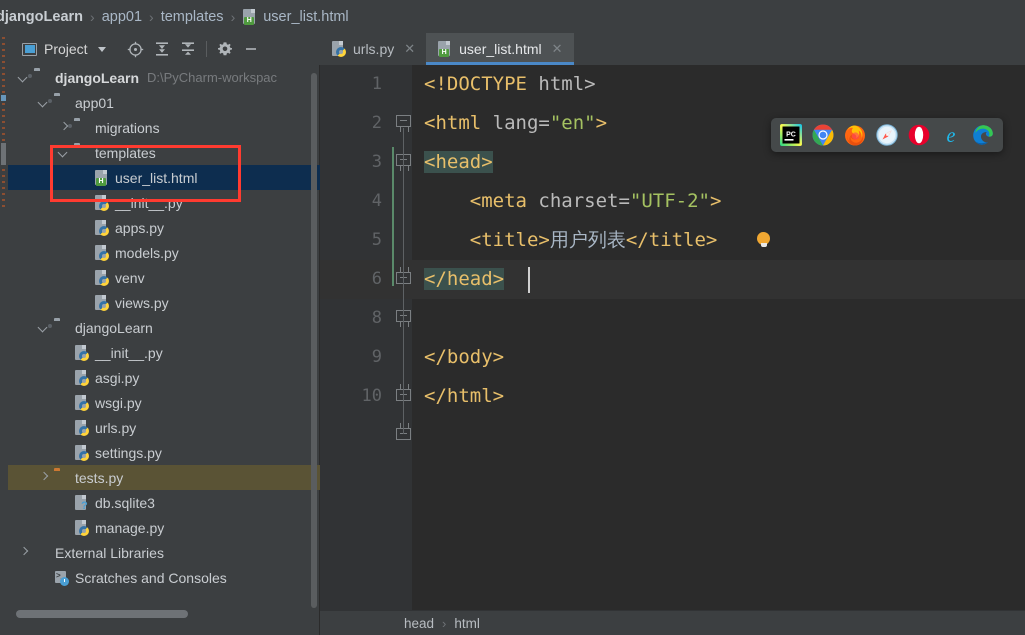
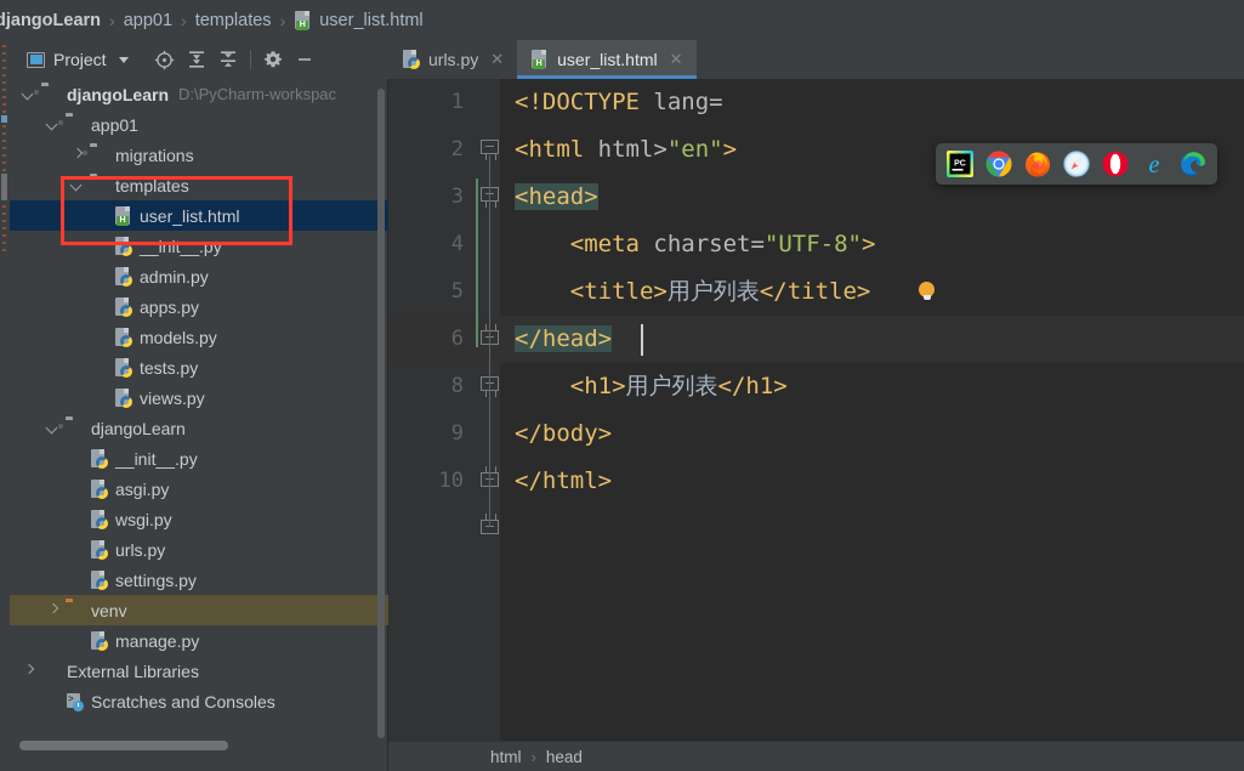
  djangoLearn
  ›
  app01
  ›
  templates
  ›
  user_list.html
  Project
  djangoLearn
  D:\PyCharm-workspac
  app01
  migrations
  templates
  user_list.html
  __init__.py
+ admin.py
  apps.py
  models.py
- venv
+ tests.py
  views.py
  djangoLearn
  __init__.py
  asgi.py
  wsgi.py
  urls.py
  settings.py
- tests.py
+ venv
- ?
- db.sqlite3
  manage.py
  External Libraries
  >_
  Scratches and Consoles
  urls.py
  ✕
  user_list.html
  ✕
  1
- <!DOCTYPE html>
+ <!DOCTYPE lang=
  2
- <html lang="en">
+ <html html>"en">
  3
  <head>
  4
- <meta charset="UTF-2">
+ <meta charset="UTF-8">
  5
  <title>用户列表</title>
  6
  </head>
  8
+ <h1>用户列表</h1>
  9
  </body>
  10
  </html>
- head
+ html
  ›
- html
+ head
  e
